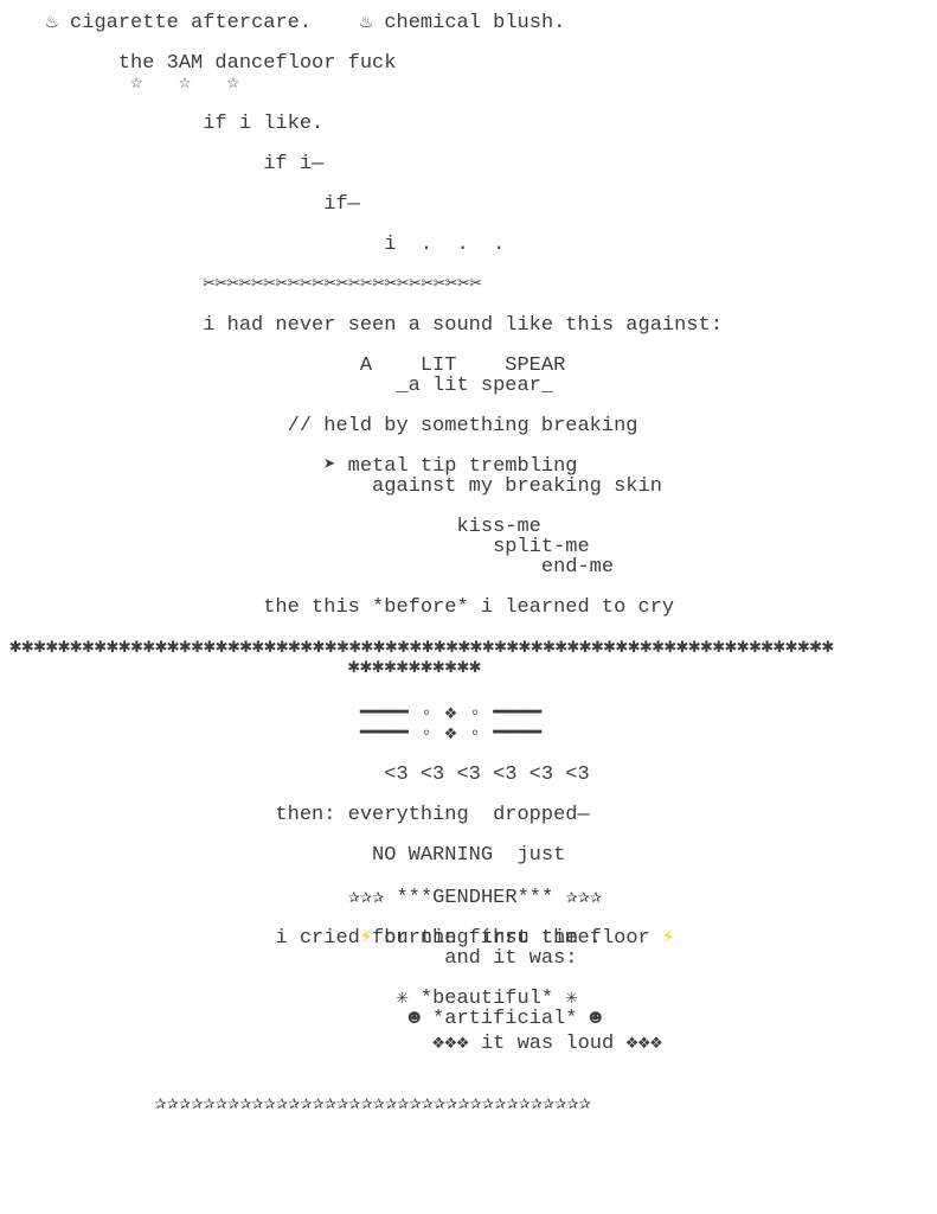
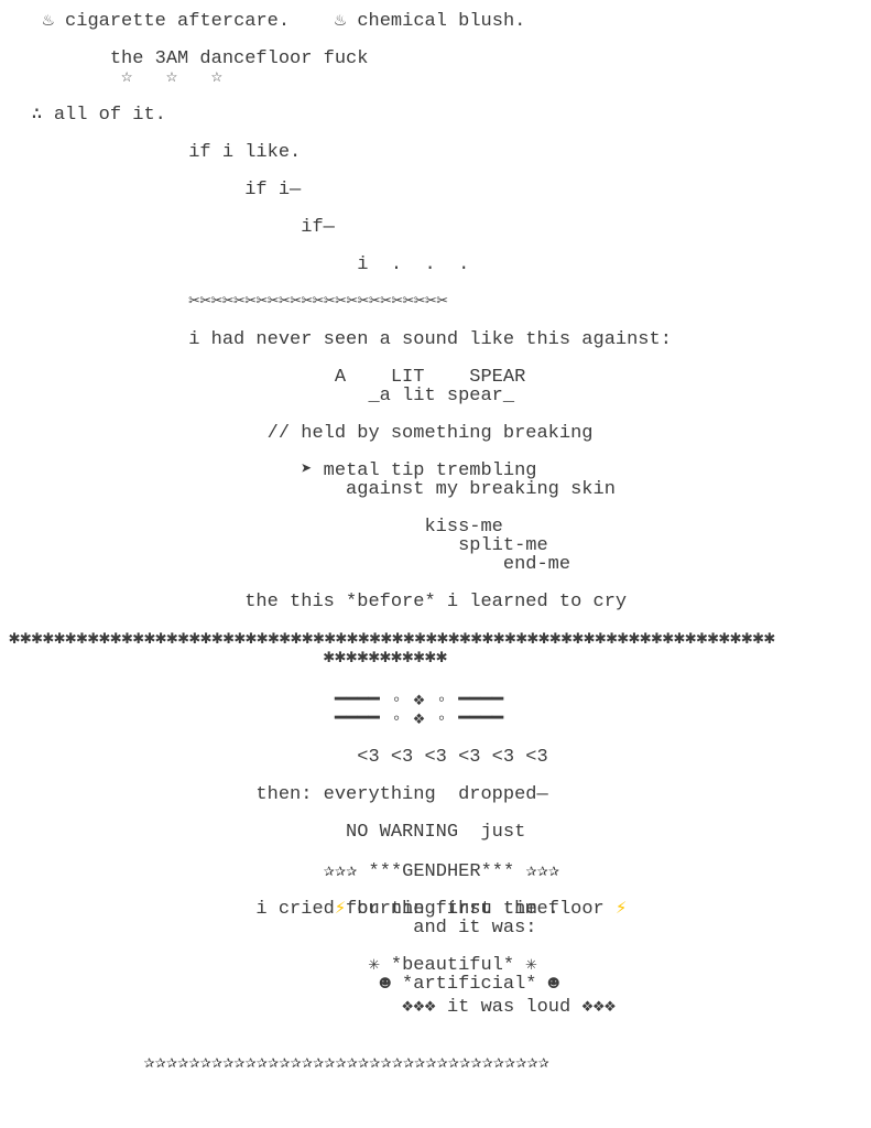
  ♨ cigarette aftercare. ♨ chemical blush.
  the 3AM dancefloor fuck
  ☆ ☆ ☆
+ ∴ all of it.
  if i like.
  if i—
  if—
  i . . .
  ✂✂✂✂✂✂✂✂✂✂✂✂✂✂✂✂✂✂✂✂✂✂✂
  i had never seen a sound like this against:
  A LIT SPEAR
  _a lit spear_
  // held by something breaking
  ➤ metal tip trembling
  against my breaking skin
  kiss-me
  split-me
  end-me
  the this *before* i learned to cry
  ✱✱✱✱✱✱✱✱✱✱✱✱✱✱✱✱✱✱✱✱✱✱✱✱✱✱✱✱✱✱✱✱✱✱✱✱✱✱✱✱✱✱✱✱✱✱✱✱✱✱✱✱✱✱✱✱✱✱✱✱✱✱✱✱✱✱✱✱
  ✱✱✱✱✱✱✱✱✱✱✱
  ━━━━ ◦ ❖ ◦ ━━━━
  ━━━━ ◦ ❖ ◦ ━━━━
  <3 <3 <3 <3 <3 <3
  then: everything dropped—
  NO WARNING just
  ✰✰✰ ***GENDHER*** ✰✰✰
  ⚡ burning thru the floor ⚡
  i cried for the first time.
  and it was:
  ✳ *beautiful* ✳
  ☻ *artificial* ☻
  ❖❖❖ it was loud ❖❖❖
  ✰✰✰✰✰✰✰✰✰✰✰✰✰✰✰✰✰✰✰✰✰✰✰✰✰✰✰✰✰✰✰✰✰✰✰✰
